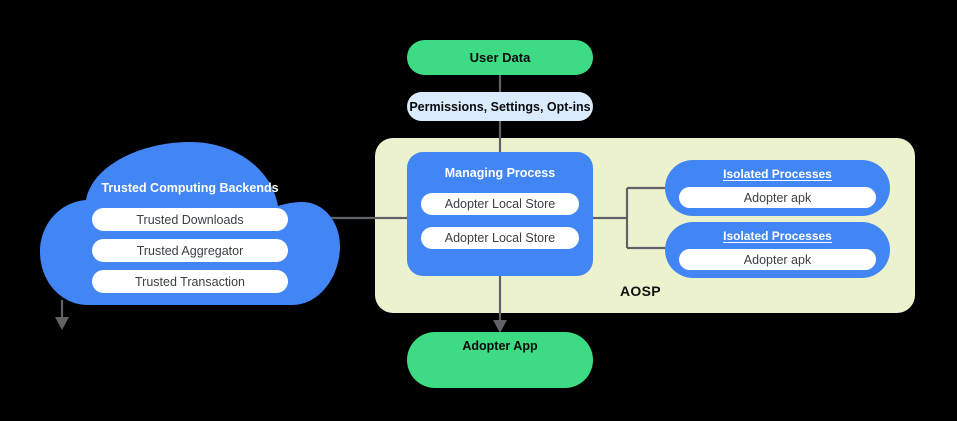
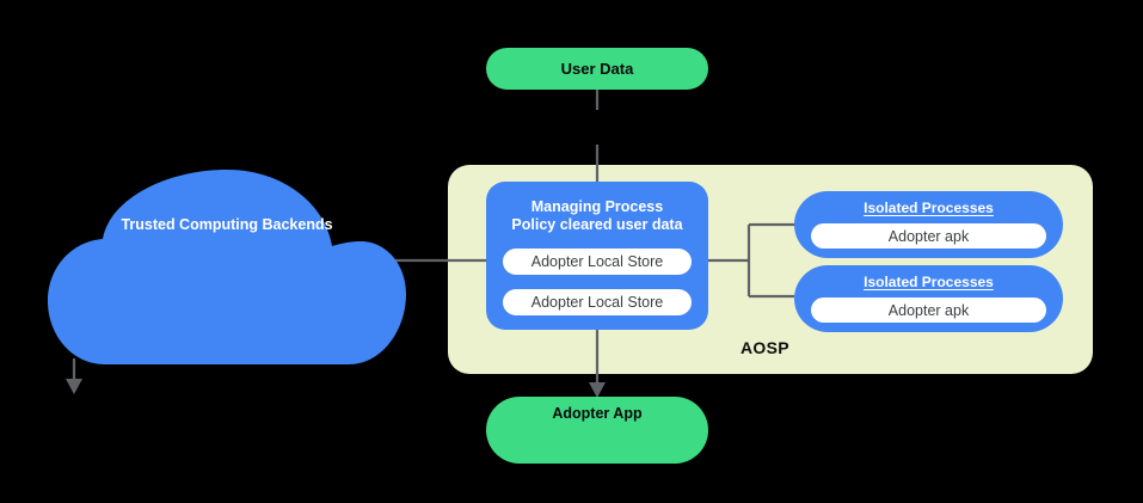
  AOSP
  User Data
- Permissions, Settings, Opt-ins
  Managing Process
+ Policy cleared user data
  Adopter Local Store
  Adopter Local Store
  Isolated Processes
  Adopter apk
  Isolated Processes
  Adopter apk
  Trusted Computing Backends
- Trusted Downloads
- Trusted Aggregator
- Trusted Transaction
  Adopter App
